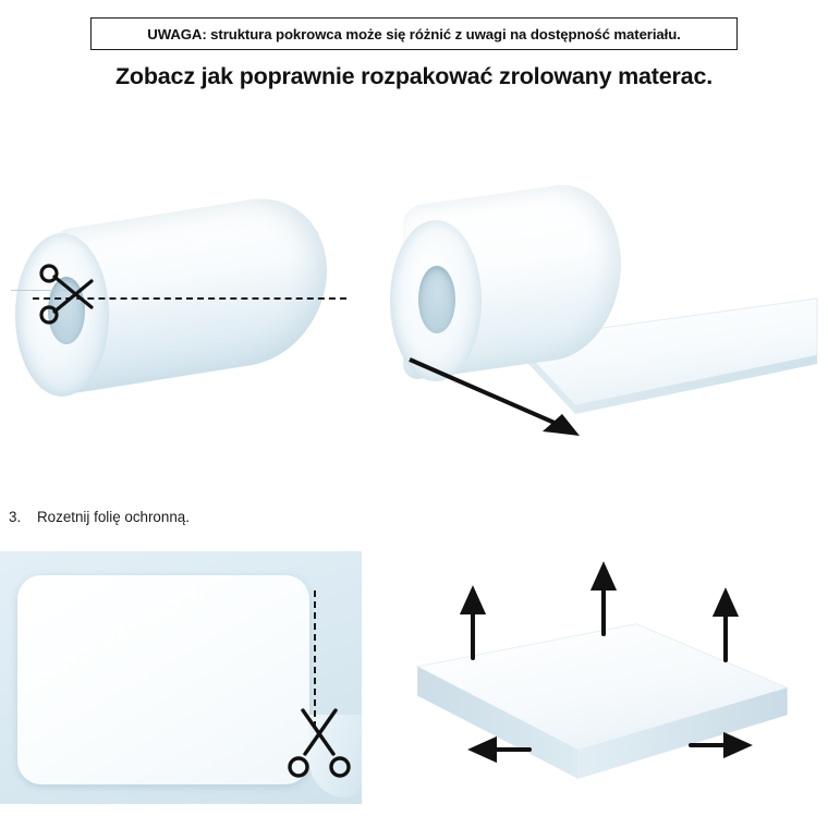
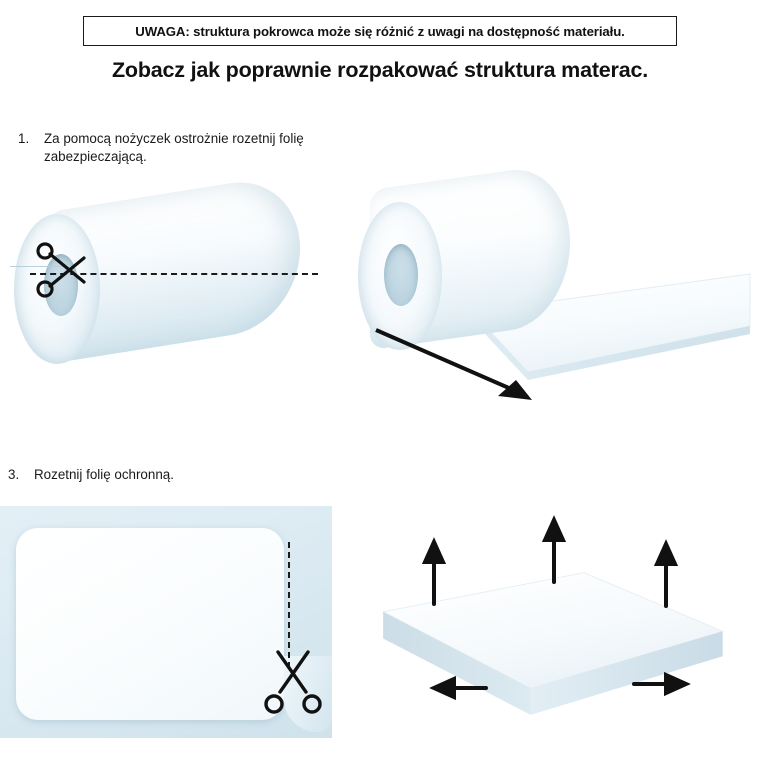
  UWAGA: struktura pokrowca może się różnić z uwagi na dostępność materiału.
- Zobacz jak poprawnie rozpakować zrolowany materac.
+ Zobacz jak poprawnie rozpakować struktura materac.
+ 1.
+ Za pomocą nożyczek ostrożnie rozetnij folię zabezpieczającą.
  3.
  Rozetnij folię ochronną.
